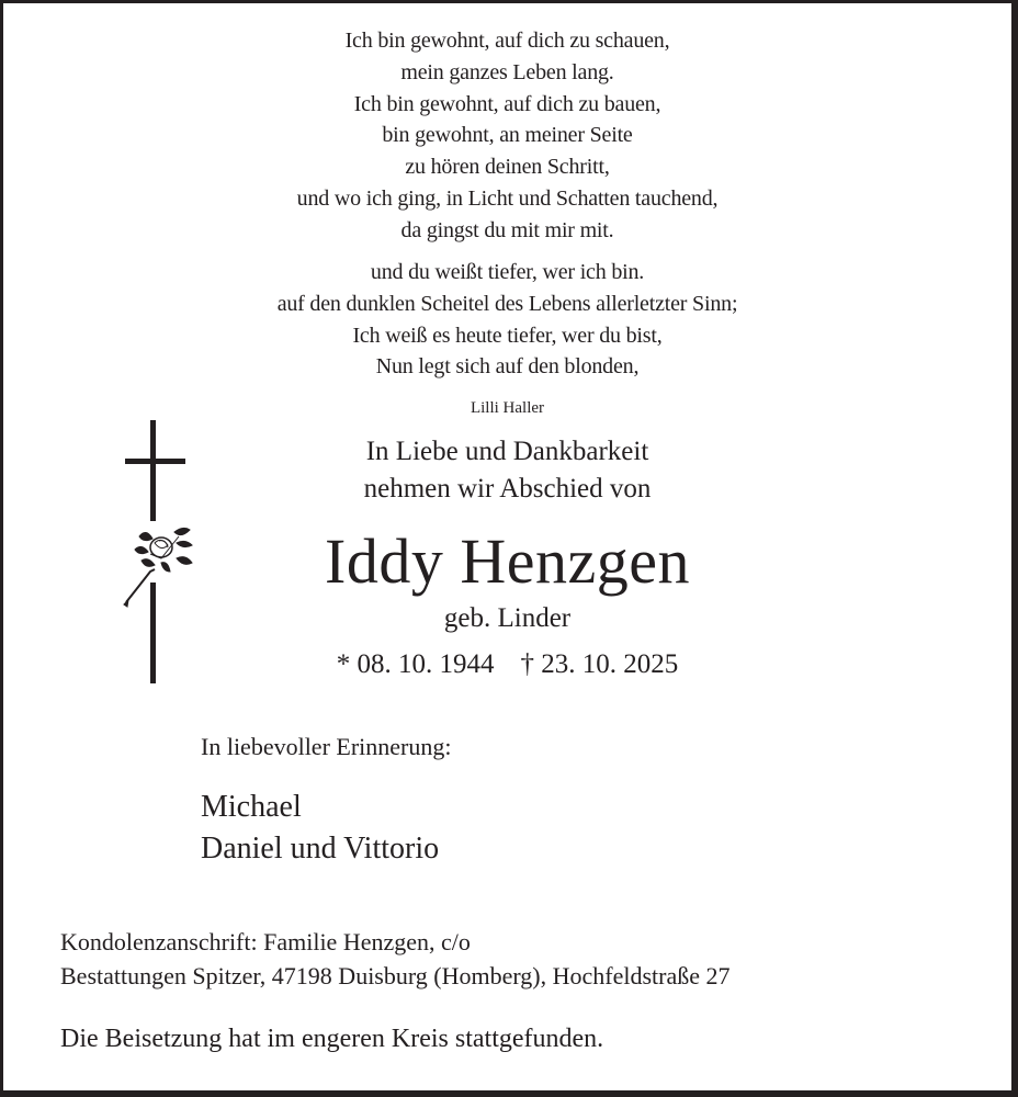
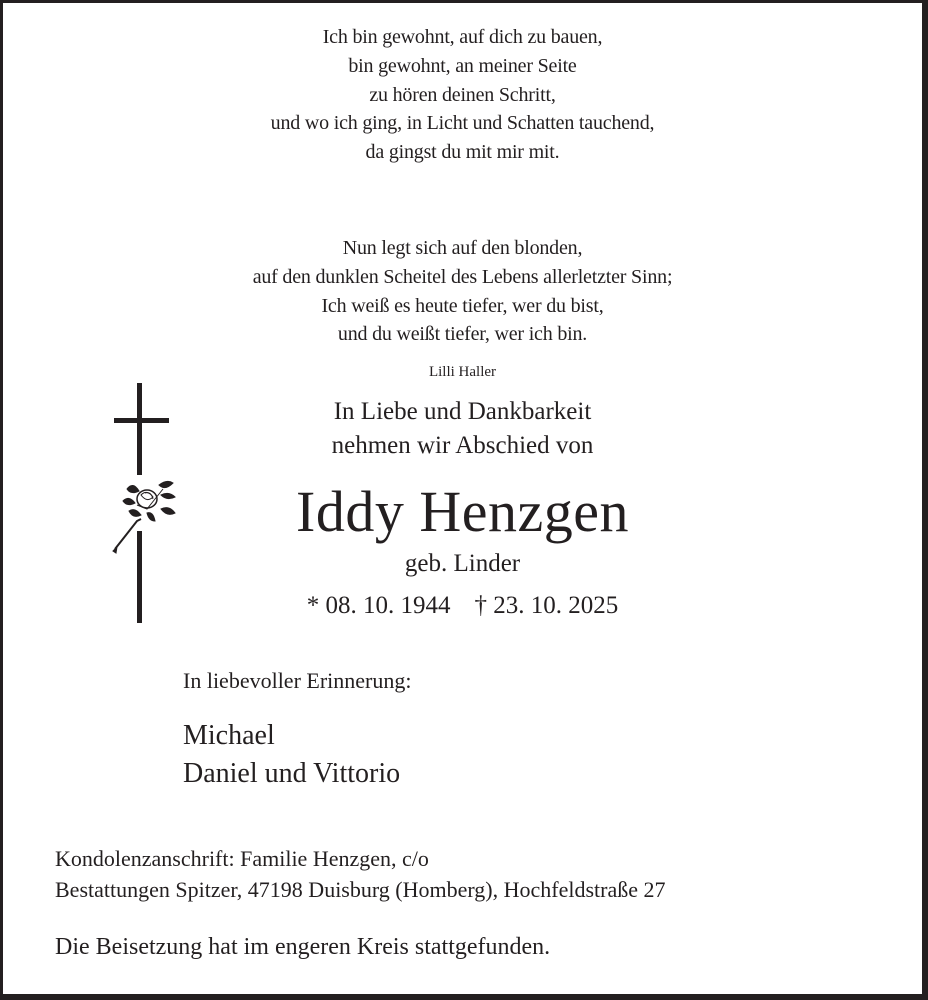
- Ich bin gewohnt, auf dich zu schauen,
- mein ganzes Leben lang.
  Ich bin gewohnt, auf dich zu bauen,
  bin gewohnt, an meiner Seite
  zu hören deinen Schritt,
  und wo ich ging, in Licht und Schatten tauchend,
  da gingst du mit mir mit.
- und du weißt tiefer, wer ich bin.
+ Nun legt sich auf den blonden,
  auf den dunklen Scheitel des Lebens allerletzter Sinn;
  Ich weiß es heute tiefer, wer du bist,
- Nun legt sich auf den blonden,
+ und du weißt tiefer, wer ich bin.
  Lilli Haller
  In Liebe und Dankbarkeit
  nehmen wir Abschied von
  Iddy Henzgen
  geb. Linder
  * 08. 10. 1944 † 23. 10. 2025
  In liebevoller Erinnerung:
  Michael
  Daniel und Vittorio
  Kondolenzanschrift: Familie Henzgen, c/o
  Bestattungen Spitzer, 47198 Duisburg (Homberg), Hochfeldstraße 27
  Die Beisetzung hat im engeren Kreis stattgefunden.
